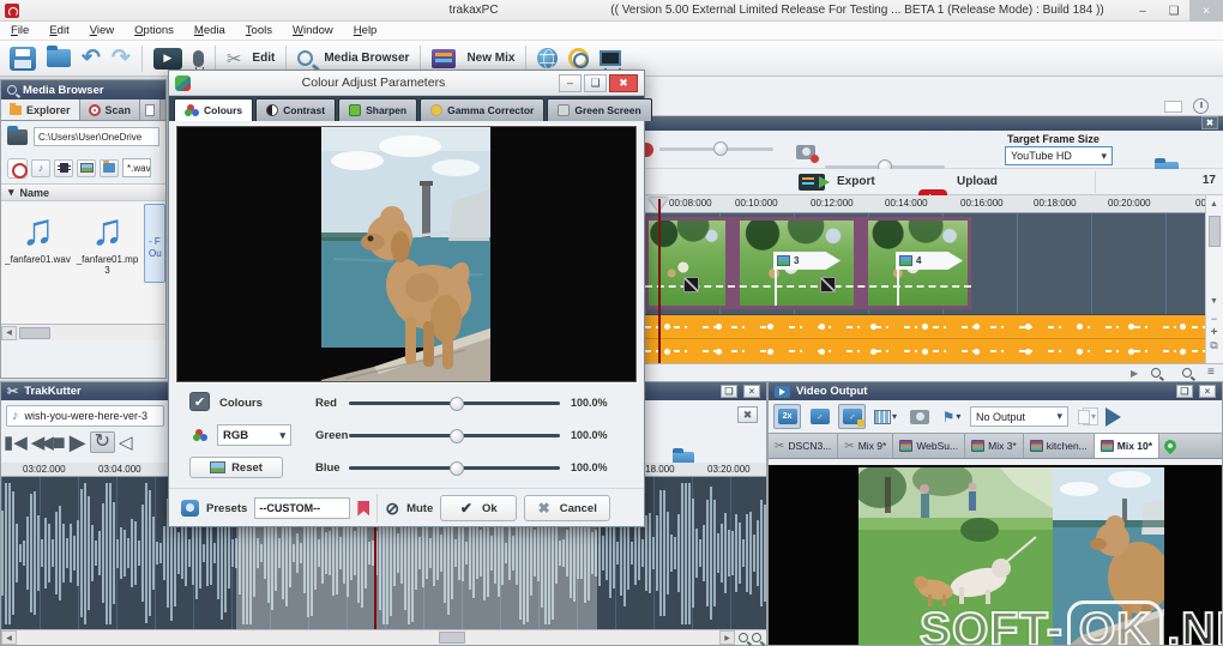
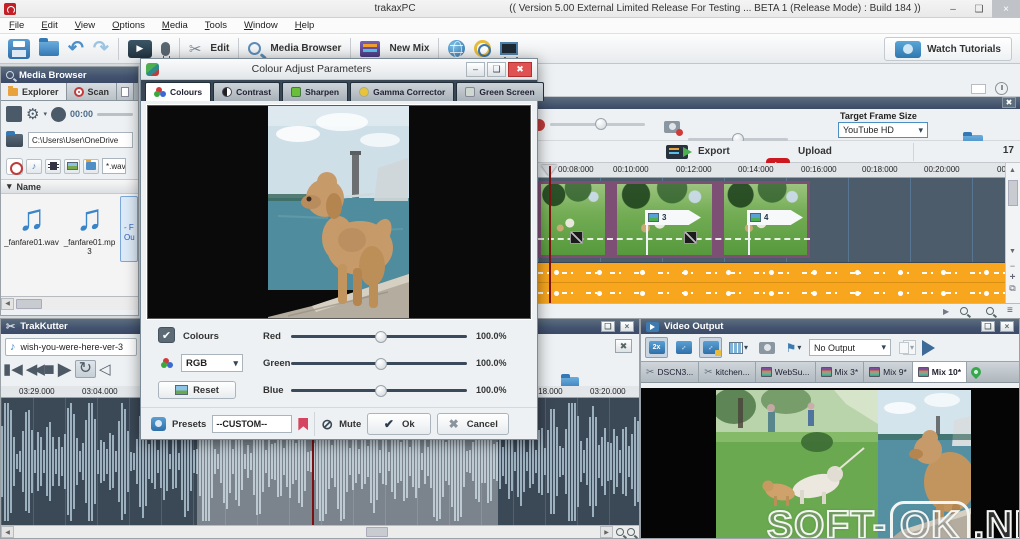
  trakaxPC
  (( Version 5.00 External Limited Release For Testing ... BETA 1 (Release Mode) : Build 184 ))
  –
  ❑
  ×
  File
  Edit
  View
  Options
  Media
  Tools
  Window
  Help
  ↶
  ↷
  ▶
  ✂
  Edit
  Media Browser
  New Mix
+ Watch Tutorials
  ✖
  Target Frame Size
  YouTube HD
  ▾
  Export
  Upload
  17
  00:08:000
  00:10:000
  00:12:000
  00:14:000
  00:16:000
  00:18:000
  00:20:000
  3
  4
  ▶
  ≡
  −
  +
  ⧉
  Media Browser
  Explorer
  Scan
+ ⚙
+ 00:00
  C:\Users\User\OneDrive
  ♪
  *.wav
  ▾
  Name
  ♫
  _fanfare01.wav
  ♫
  _fanfare01.mp3
  - F
  Ou
  ✂
  TrakKutter
  ❑
  ×
  ♪
  wish-you-were-here-ver-3
  ▮◀
  ◀◀
  ■
  ▶
  ↻
  ◁
  ✖
- 03:02.000
+ 03:29.000
  03:04.000
  03:20.000
  Video Output
  ❑
  ×
  ▾
  ⚑
  ▾
  No Output
  ▾
  ▾
  ✂
  DSCN3...
  ✂
- Mix 9*
+ kitchen...
  WebSu...
  Mix 3*
- kitchen...
+ Mix 9*
  Mix 10*
  SOFT-
  OK
  Colour Adjust Parameters
  –
  ❑
  ✖
  Colours
  Contrast
  Sharpen
  Gamma Corrector
  Green Screen
  ✔
  Colours
  Red
  100.0%
  RGB
  ▾
  Green
  100.0%
  Reset
  Blue
  100.0%
  Presets
  --CUSTOM--
  ⊘
  Mute
  ✔
  Ok
  ✖
  Cancel
